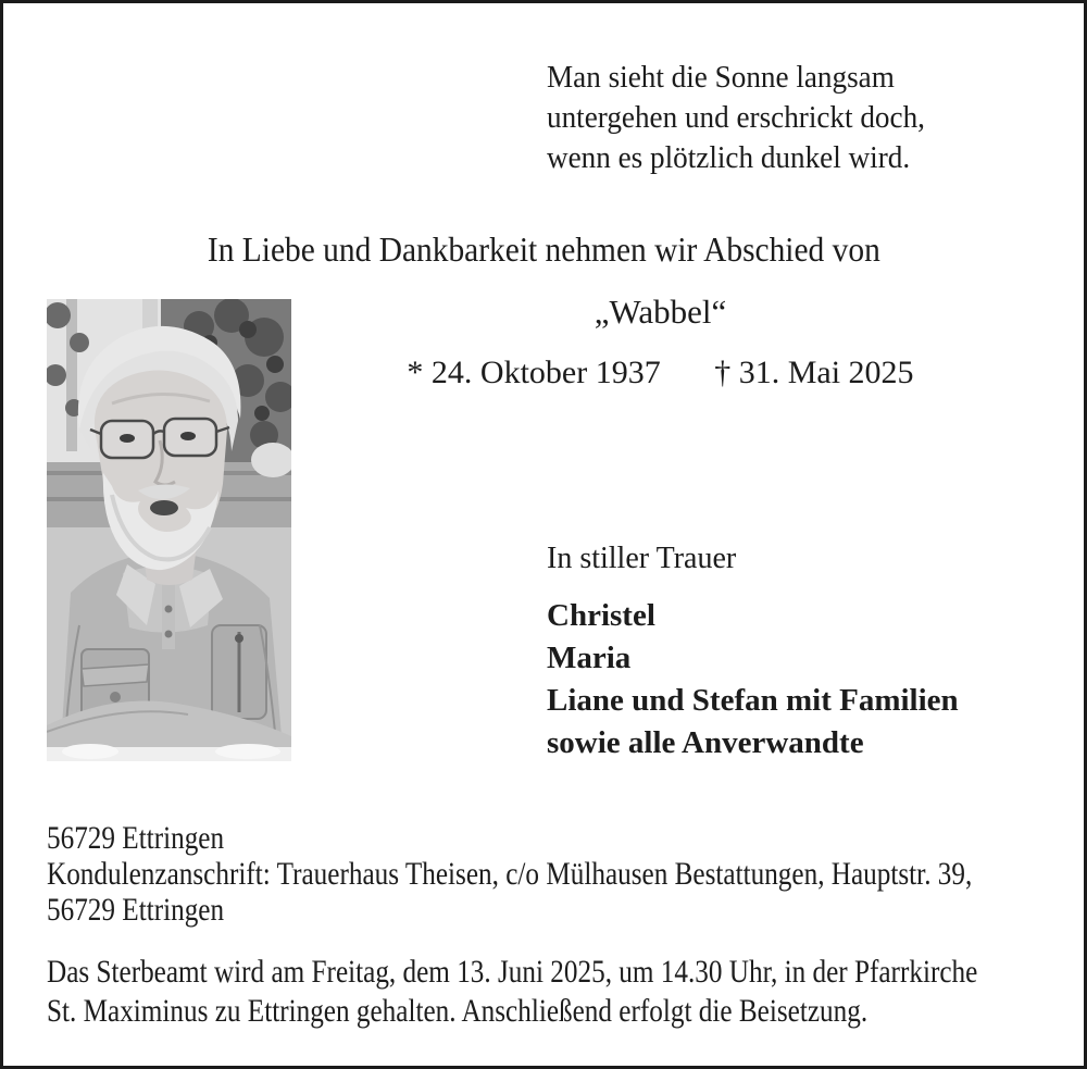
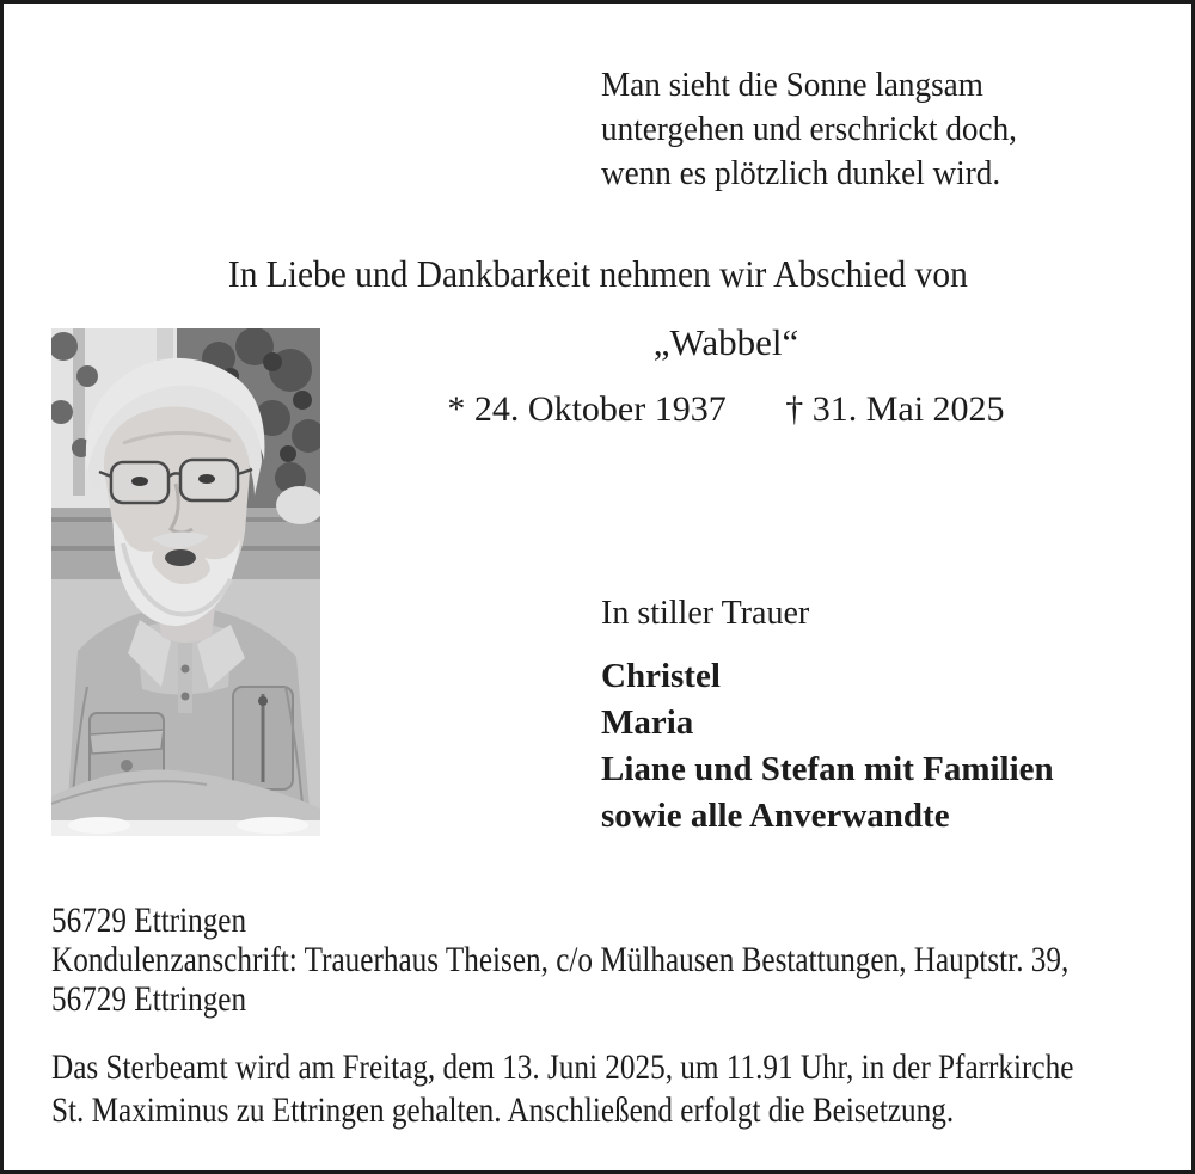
  Man sieht die Sonne langsam
  untergehen und erschrickt doch,
  wenn es plötzlich dunkel wird.
  In Liebe und Dankbarkeit nehmen wir Abschied von
  „Wabbel“
  * 24. Oktober 1937 † 31. Mai 2025
  In stiller Trauer
  Christel
  Maria
  Liane und Stefan mit Familien
  sowie alle Anverwandte
  56729 Ettringen
  Kondulenzanschrift: Trauerhaus Theisen, c/o Mülhausen Bestattungen, Hauptstr. 39,
  56729 Ettringen
- Das Sterbeamt wird am Freitag, dem 13. Juni 2025, um 14.30 Uhr, in der Pfarrkirche
+ Das Sterbeamt wird am Freitag, dem 13. Juni 2025, um 11.91 Uhr, in der Pfarrkirche
  St. Maximinus zu Ettringen gehalten. Anschließend erfolgt die Beisetzung.
